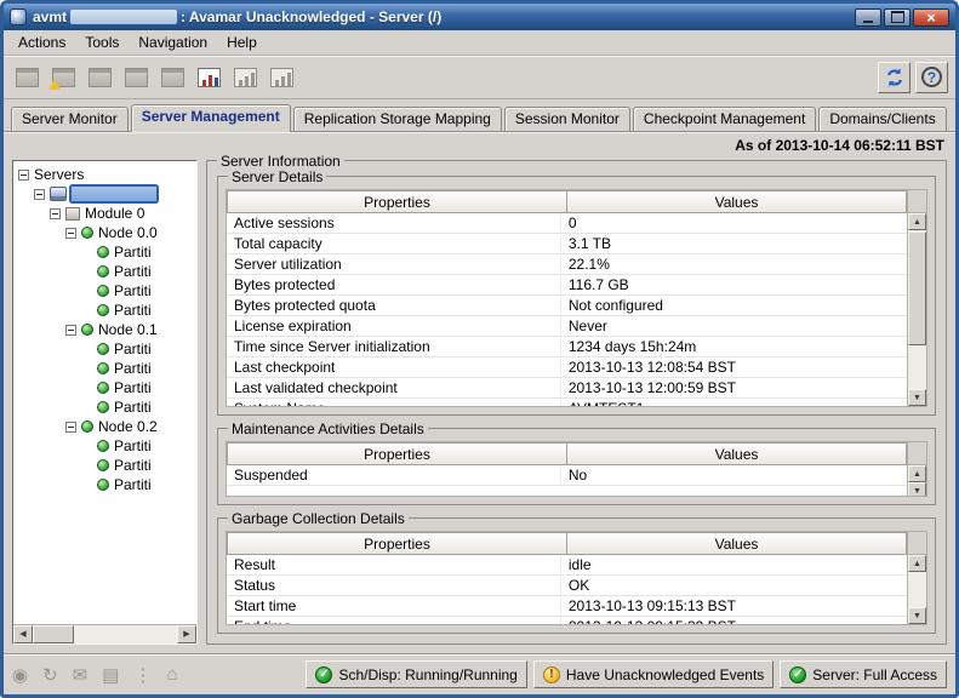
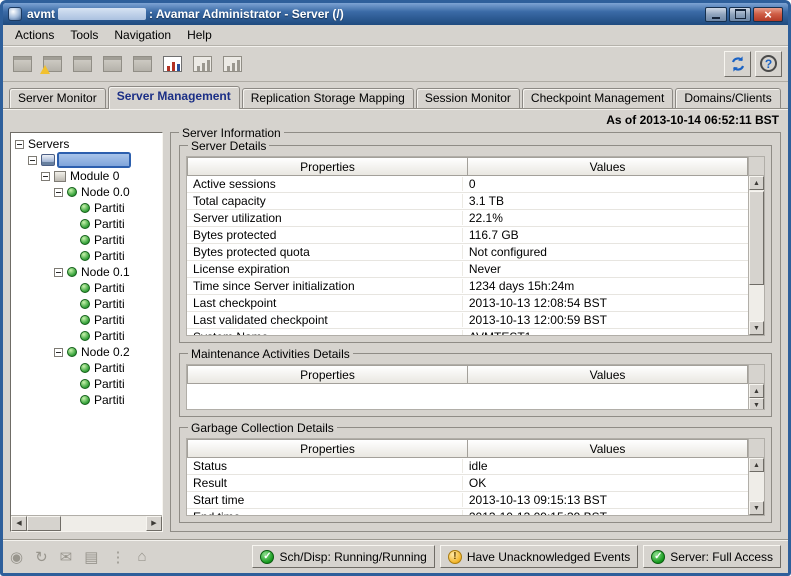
  avmt
- : Avamar Unacknowledged - Server (/)
+ : Avamar Administrator - Server (/)
  Actions
  Tools
  Navigation
  Help
  ?
  Server Monitor
  Server Management
  Replication Storage Mapping
  Session Monitor
  Checkpoint Management
  Domains/Clients
  As of 2013-10-14 06:52:11 BST
  Servers
  Module 0
  Node 0.0
  Partiti
  Partiti
  Partiti
  Partiti
  Node 0.1
  Partiti
  Partiti
  Partiti
  Partiti
  Node 0.2
  Partiti
  Partiti
  Partiti
  Server Information
  Server Details
  Properties
  Values
  Active sessions
  0
  Total capacity
  3.1 TB
  Server utilization
  22.1%
  Bytes protected
  116.7 GB
  Bytes protected quota
  Not configured
  License expiration
  Never
  Time since Server initialization
  1234 days 15h:24m
  Last checkpoint
  2013-10-13 12:08:54 BST
  Last validated checkpoint
  2013-10-13 12:00:59 BST
  Maintenance Activities Details
  Properties
  Values
- Suspended
- No
  Garbage Collection Details
  Properties
  Values
- Result
+ Status
  idle
- Status
+ Result
  OK
  Start time
  2013-10-13 09:15:13 BST
  ◉
  ↻
  ✉
  ▤
  ⋮
  ⌂
  Sch/Disp: Running/Running
  Have Unacknowledged Events
  Server: Full Access
